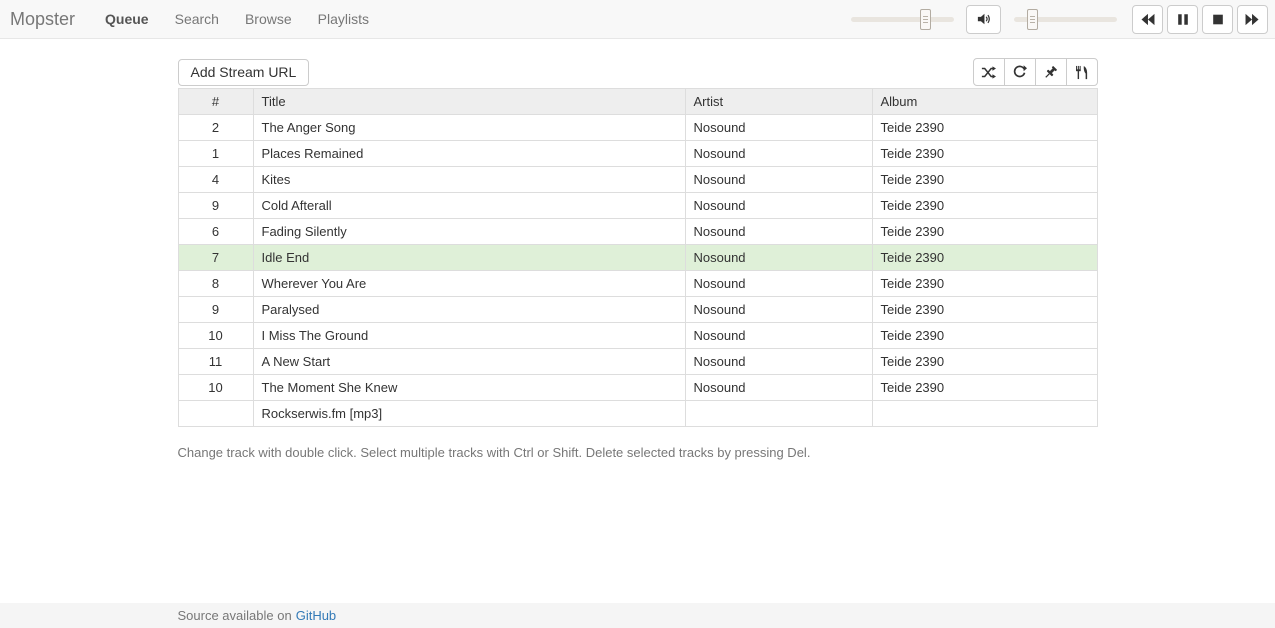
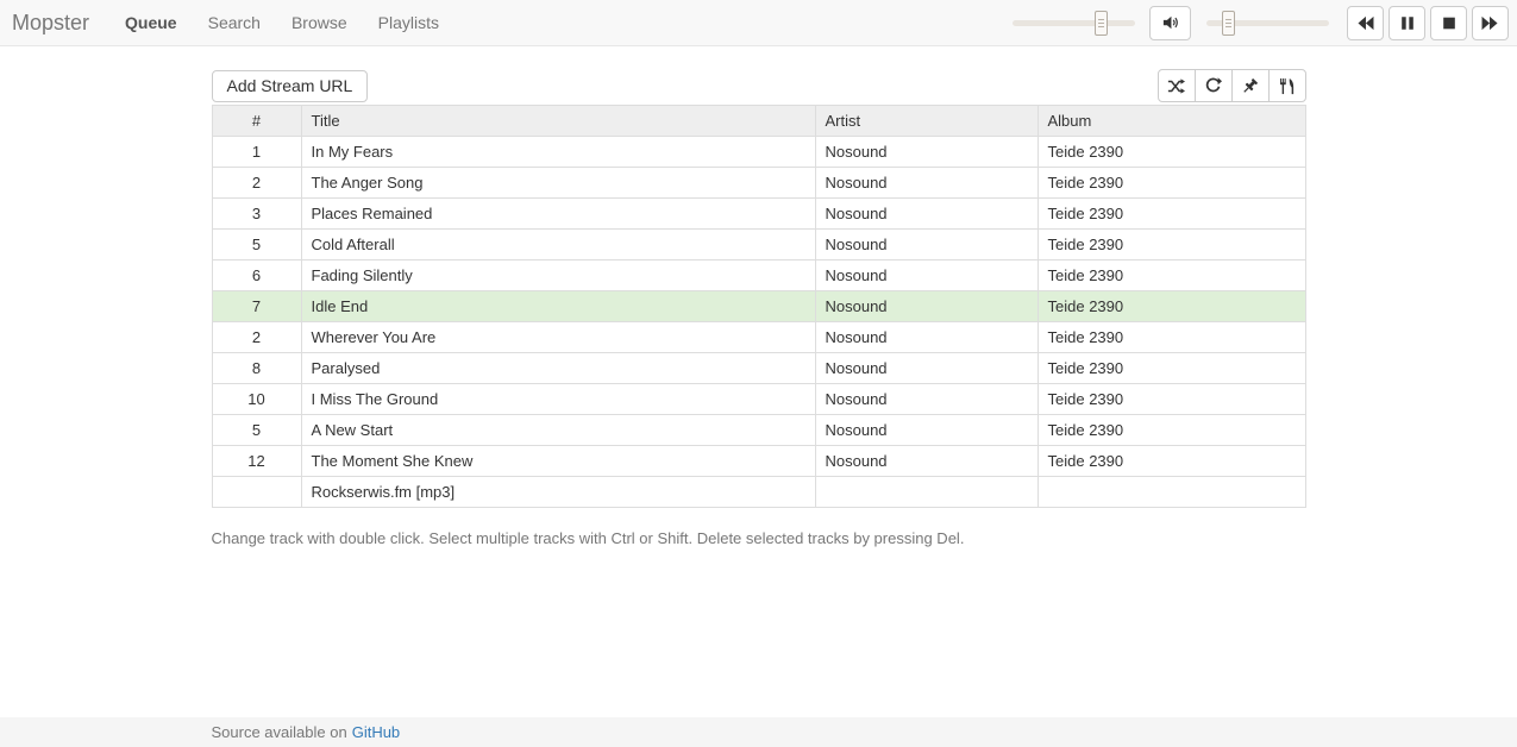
  Mopster
  Queue
  Search
  Browse
  Playlists
  Add Stream URL
  #	Title	Artist	Album
+ 1	In My Fears	Nosound	Teide 2390
  2	The Anger Song	Nosound	Teide 2390
- 1	Places Remained	Nosound	Teide 2390
+ 3	Places Remained	Nosound	Teide 2390
- 4	Kites	Nosound	Teide 2390
- 9	Cold Afterall	Nosound	Teide 2390
+ 5	Cold Afterall	Nosound	Teide 2390
  6	Fading Silently	Nosound	Teide 2390
  7	Idle End	Nosound	Teide 2390
- 8	Wherever You Are	Nosound	Teide 2390
+ 2	Wherever You Are	Nosound	Teide 2390
- 9	Paralysed	Nosound	Teide 2390
+ 8	Paralysed	Nosound	Teide 2390
  10	I Miss The Ground	Nosound	Teide 2390
- 11	A New Start	Nosound	Teide 2390
+ 5	A New Start	Nosound	Teide 2390
- 10	The Moment She Knew	Nosound	Teide 2390
+ 12	The Moment She Knew	Nosound	Teide 2390
  	Rockserwis.fm [mp3]
  Change track with double click. Select multiple tracks with Ctrl or Shift. Delete selected tracks by pressing Del.
  Source available on
  GitHub
